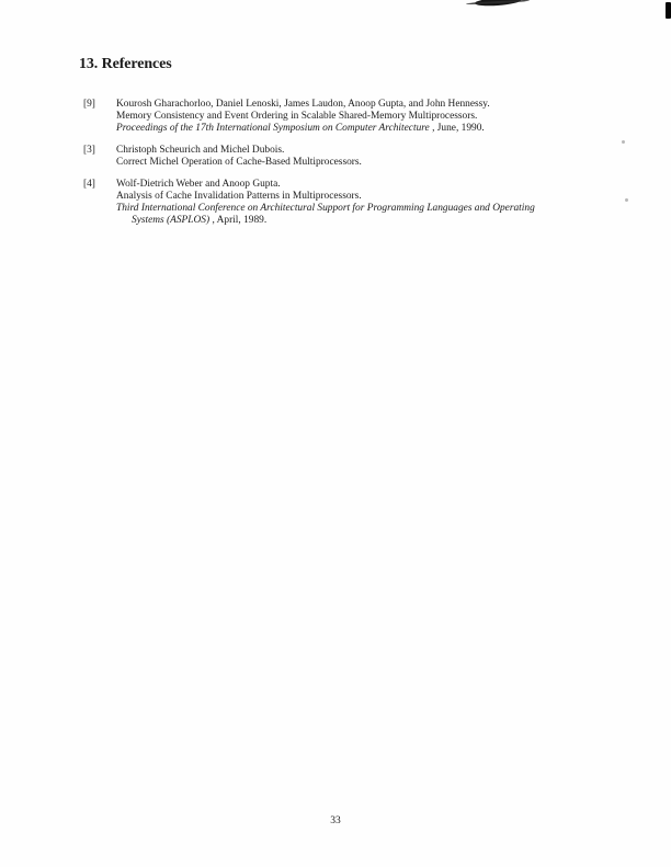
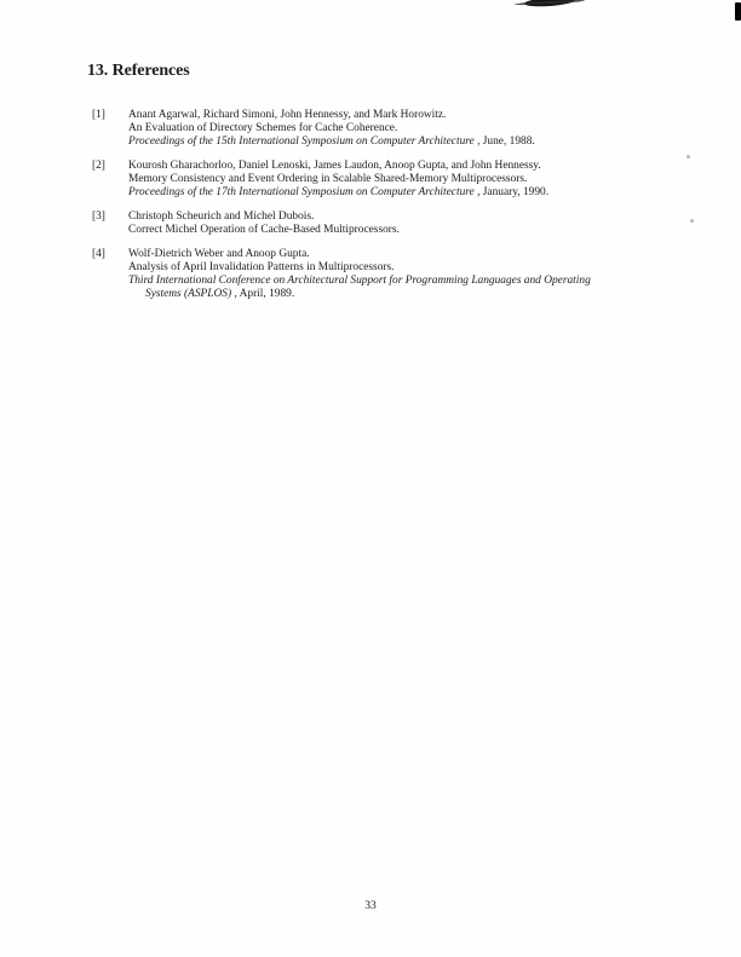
  13. References
+ [1]
+ Anant Agarwal, Richard Simoni, John Hennessy, and Mark Horowitz.
+ An Evaluation of Directory Schemes for Cache Coherence.
+ Proceedings of the 15th International Symposium on Computer Architecture , June, 1988.
- [9]
+ [2]
  Kourosh Gharachorloo, Daniel Lenoski, James Laudon, Anoop Gupta, and John Hennessy.
  Memory Consistency and Event Ordering in Scalable Shared-Memory Multiprocessors.
- Proceedings of the 17th International Symposium on Computer Architecture , June, 1990.
+ Proceedings of the 17th International Symposium on Computer Architecture , January, 1990.
  [3]
  Christoph Scheurich and Michel Dubois.
  Correct Michel Operation of Cache-Based Multiprocessors.
  [4]
  Wolf-Dietrich Weber and Anoop Gupta.
- Analysis of Cache Invalidation Patterns in Multiprocessors.
+ Analysis of April Invalidation Patterns in Multiprocessors.
  Third International Conference on Architectural Support for Programming Languages and Operating
  Systems (ASPLOS) , April, 1989.
  33
